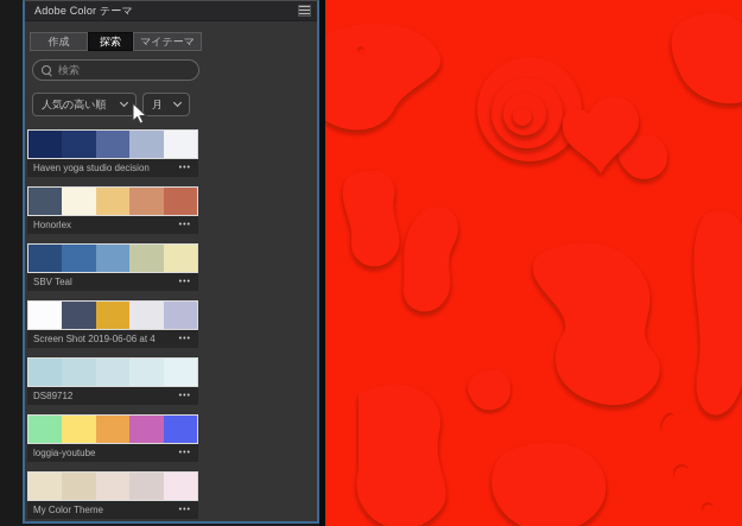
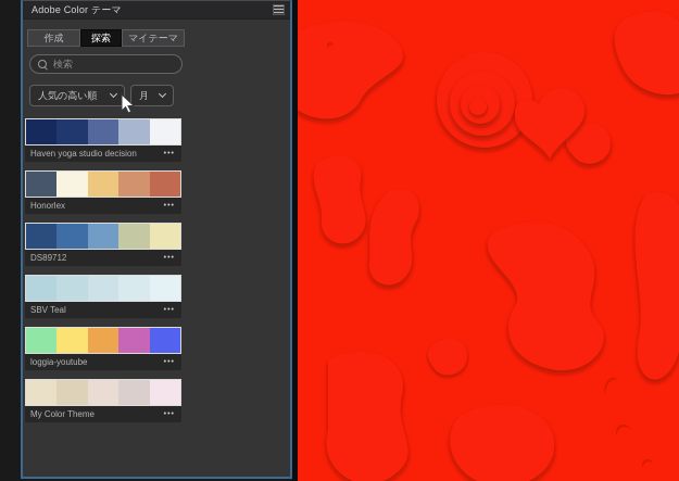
  Adobe Color テーマ
  作成
  探索
  マイテーマ
  検索
  人気の高い順
  月
  Haven yoga studio decision
  Honorlex
- SBV Teal
+ DS89712
- Screen Shot 2019-06-06 at 4
- DS89712
+ SBV Teal
  loggia-youtube
  My Color Theme
